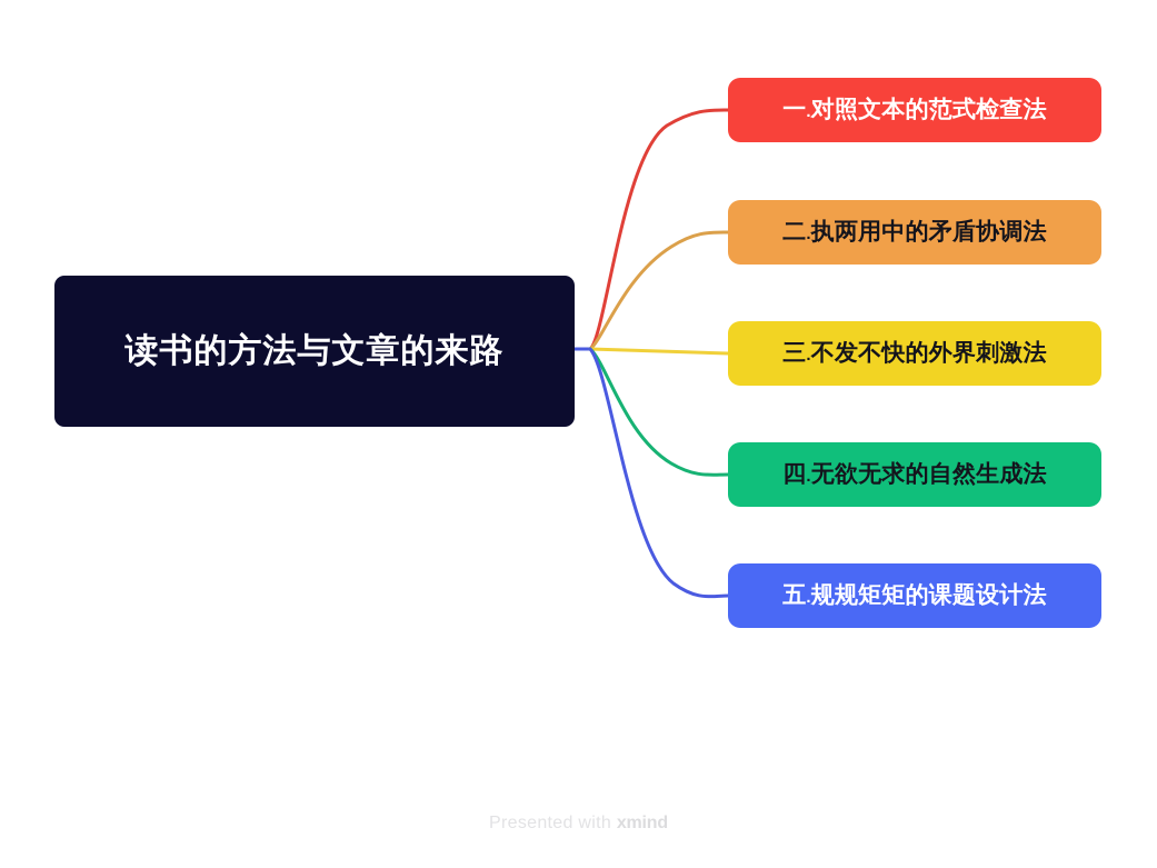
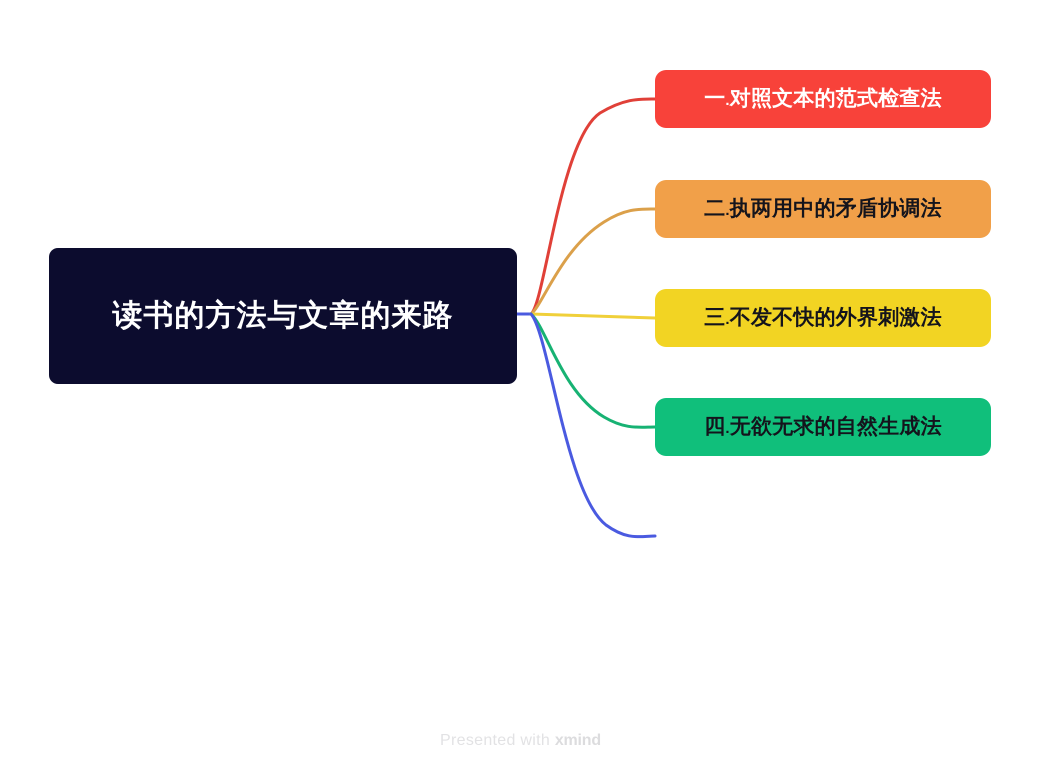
  读书的方法与文章的来路
  一.对照文本的范式检查法
  二.执两用中的矛盾协调法
  三.不发不快的外界刺激法
  四.无欲无求的自然生成法
- 五.规规矩矩的课题设计法
  Presented with xmind
